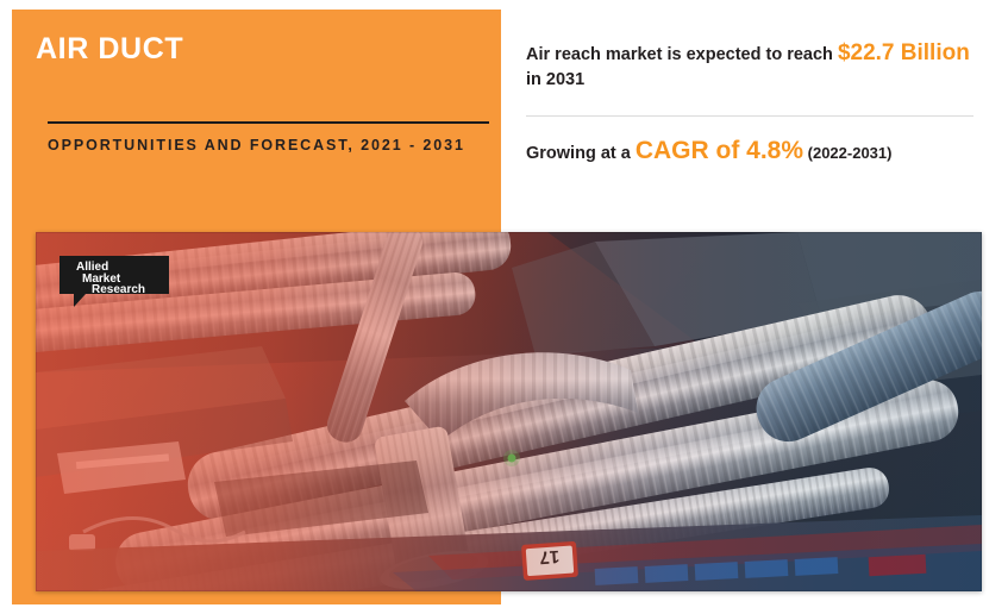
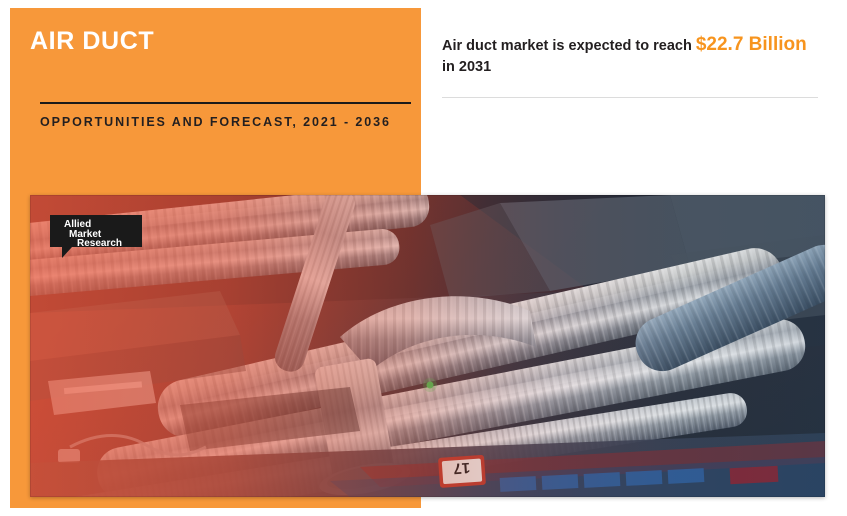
  AIR DUCT
- OPPORTUNITIES AND FORECAST, 2021 - 2031
+ OPPORTUNITIES AND FORECAST, 2021 - 2036
- Air reach market is expected to reach $22.7 Billion in 2031
+ Air duct market is expected to reach $22.7 Billion in 2031
- Growing at a CAGR of 4.8% (2022-2031)
  Allied
  Market
  Research
